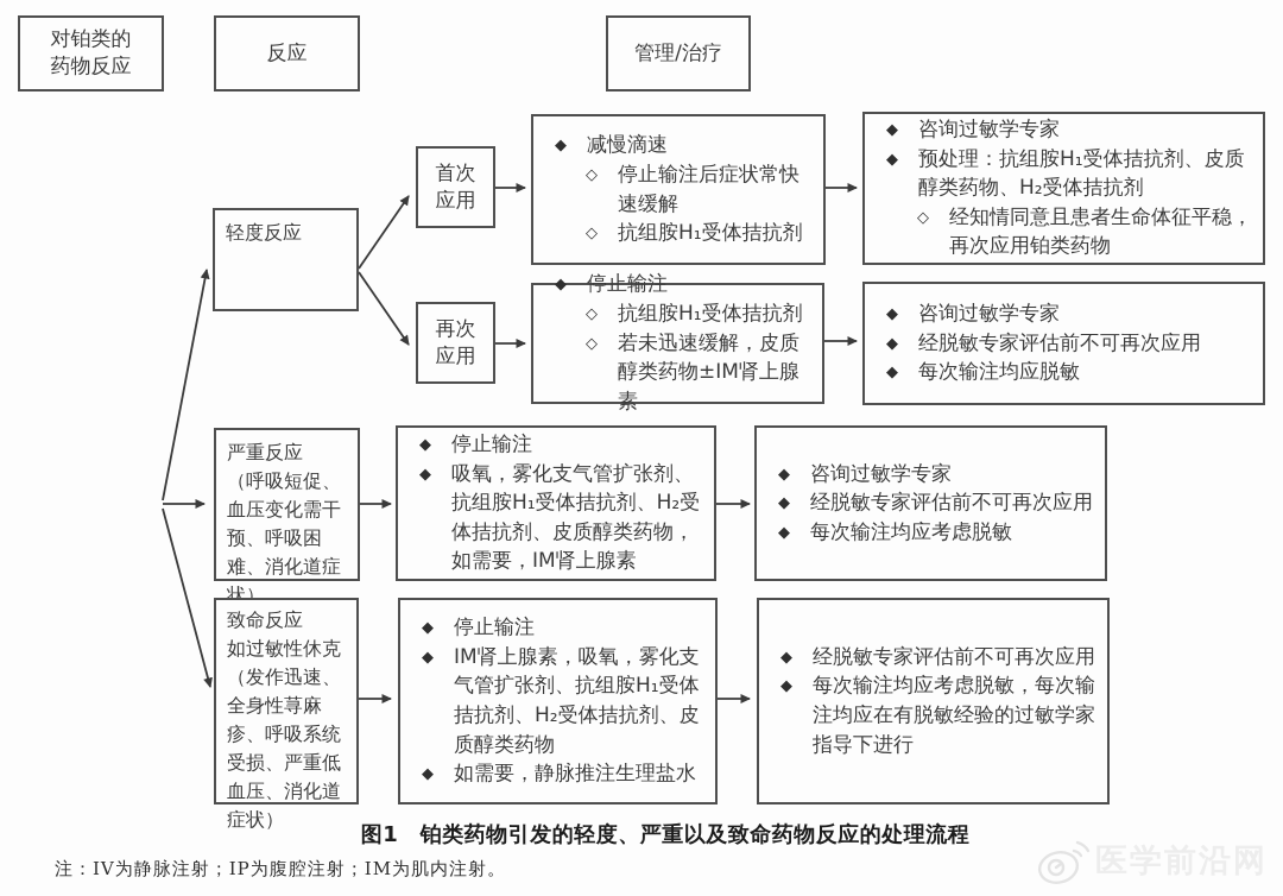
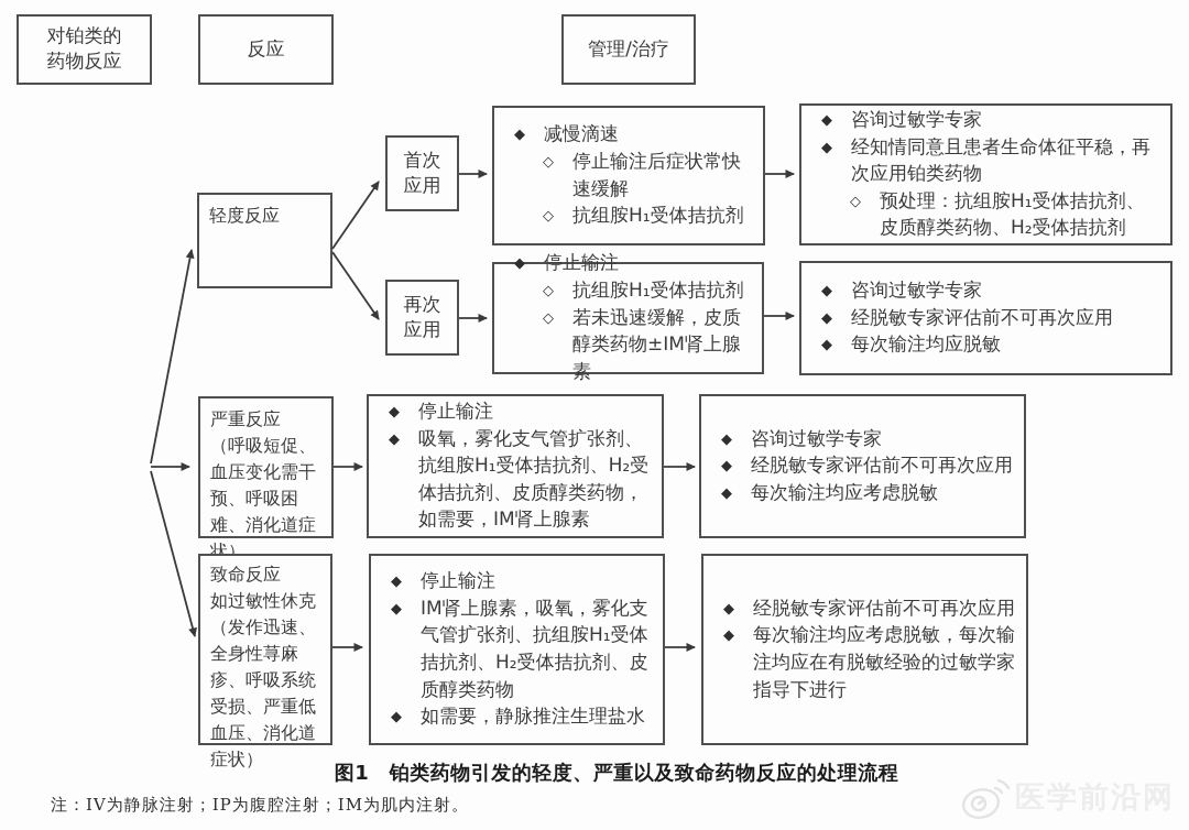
  对铂类的
  药物反应
  反应
  管理/治疗
  轻度反应
  严重反应
  （呼吸短促、血压变化需干预、呼吸困难、消化道症状）
  致命反应
  如过敏性休克
  （发作迅速、全身性荨麻疹、呼吸系统受损、严重低血压、消化道症状）
  首次
  应用
  再次
  应用
  ◆
  减慢滴速
  ◇
  停止输注后症状常快速缓解
  ◇
  抗组胺H₁受体拮抗剂
  ◆
  咨询过敏学专家
  ◆
- 预处理：抗组胺H₁受体拮抗剂、皮质醇类药物、H₂受体拮抗剂
+ 经知情同意且患者生命体征平稳，再次应用铂类药物
  ◇
- 经知情同意且患者生命体征平稳，再次应用铂类药物
+ 预处理：抗组胺H₁受体拮抗剂、皮质醇类药物、H₂受体拮抗剂
  ◆
  停止输注
  ◇
  抗组胺H₁受体拮抗剂
  ◇
  若未迅速缓解，皮质醇类药物±IM肾上腺素
  ◆
  咨询过敏学专家
  ◆
  经脱敏专家评估前不可再次应用
  ◆
  每次输注均应脱敏
  ◆
  停止输注
  ◆
  吸氧，雾化支气管扩张剂、抗组胺H₁受体拮抗剂、H₂受体拮抗剂、皮质醇类药物，如需要，IM肾上腺素
  ◆
  咨询过敏学专家
  ◆
  经脱敏专家评估前不可再次应用
  ◆
  每次输注均应考虑脱敏
  ◆
  停止输注
  ◆
  IM肾上腺素，吸氧，雾化支气管扩张剂、抗组胺H₁受体拮抗剂、H₂受体拮抗剂、皮质醇类药物
  ◆
  如需要，静脉推注生理盐水
  ◆
  经脱敏专家评估前不可再次应用
  ◆
  每次输注均应考虑脱敏，每次输注均应在有脱敏经验的过敏学家指导下进行
  图1 铂类药物引发的轻度、严重以及致命药物反应的处理流程
  注：IV为静脉注射；IP为腹腔注射；IM为肌内注射。
